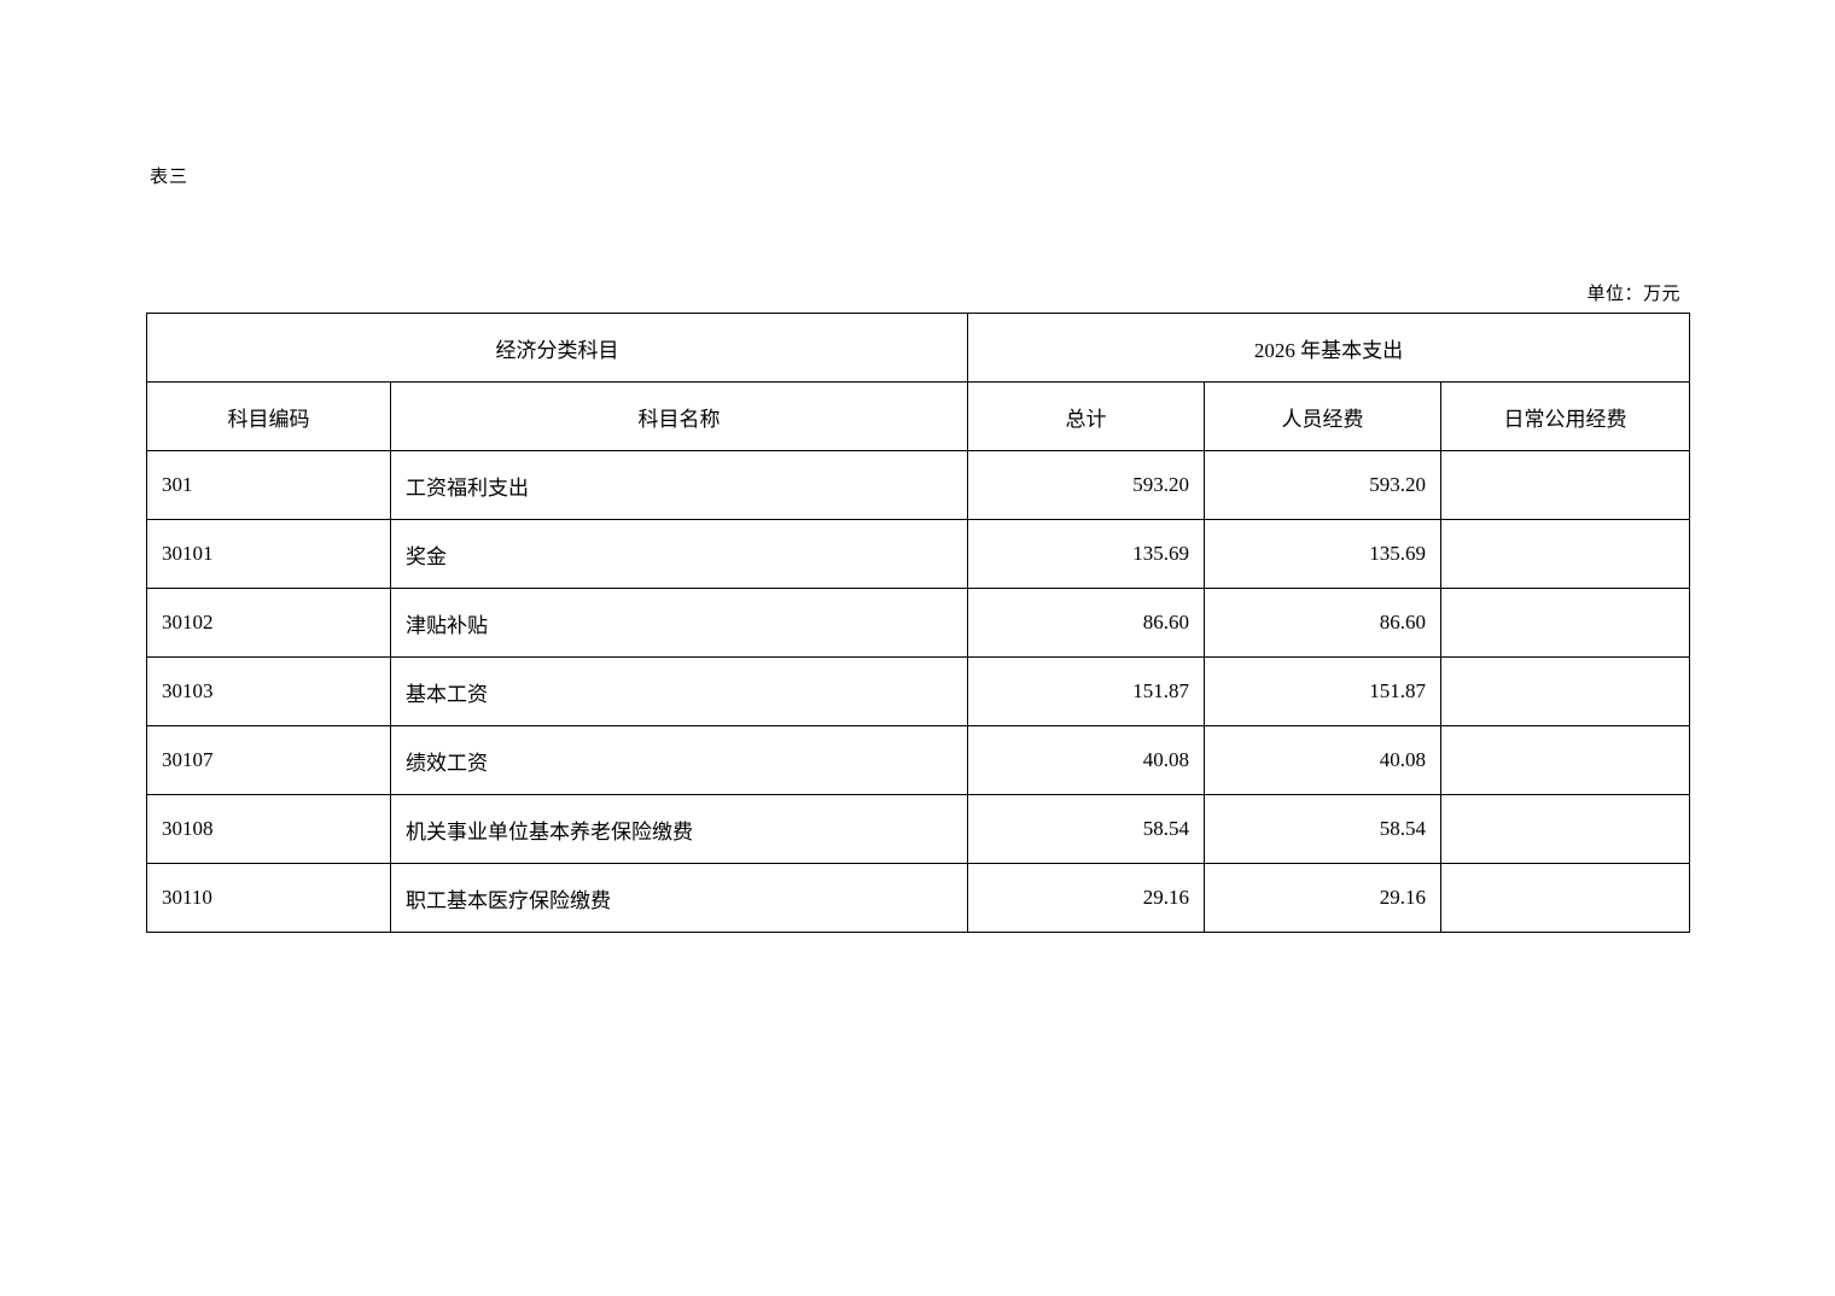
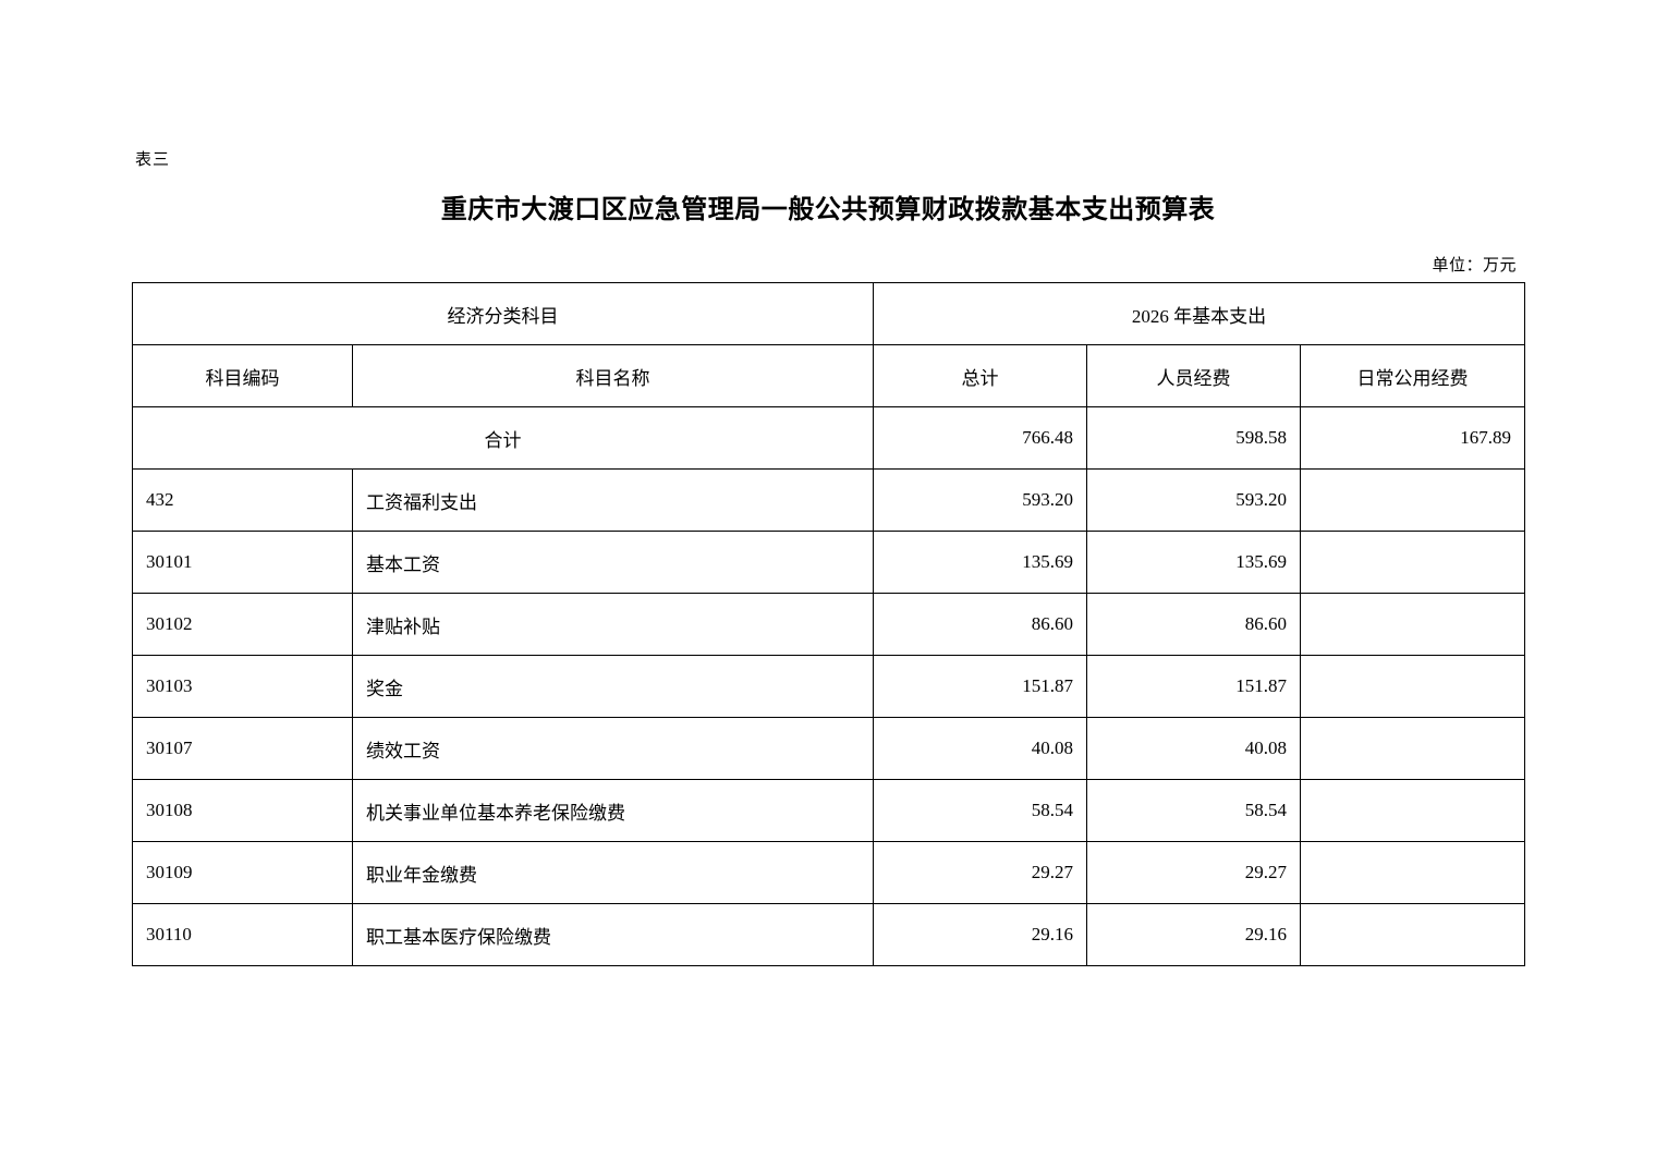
  表三
+ 重庆市大渡口区应急管理局一般公共预算财政拨款基本支出预算表
  单位：万元
  经济分类科目	2026 年基本支出
  科目编码	科目名称	总计	人员经费	日常公用经费
+ 合计	766.48	598.58	167.89
- 301	工资福利支出	593.20	593.20
+ 432	工资福利支出	593.20	593.20
- 30101	奖金	135.69	135.69
+ 30101	基本工资	135.69	135.69
  30102	津贴补贴	86.60	86.60
- 30103	基本工资	151.87	151.87
+ 30103	奖金	151.87	151.87
  30107	绩效工资	40.08	40.08
  30108	机关事业单位基本养老保险缴费	58.54	58.54
+ 30109	职业年金缴费	29.27	29.27
  30110	职工基本医疗保险缴费	29.16	29.16
